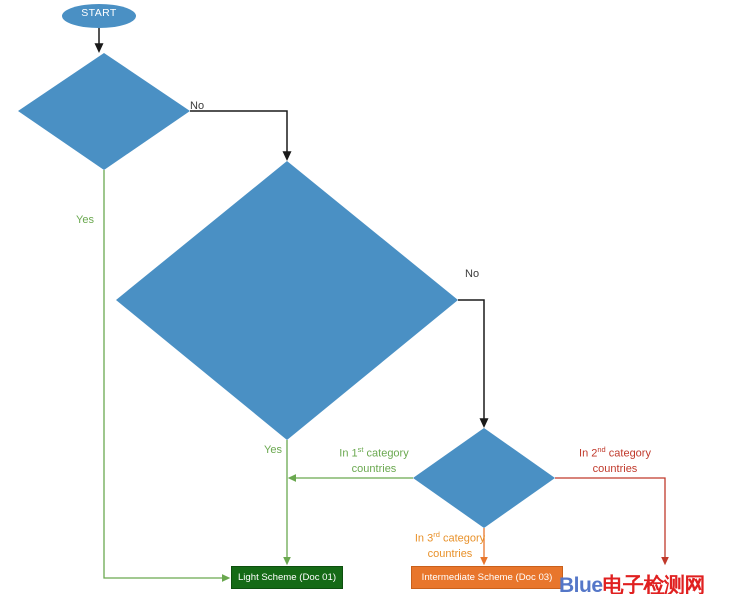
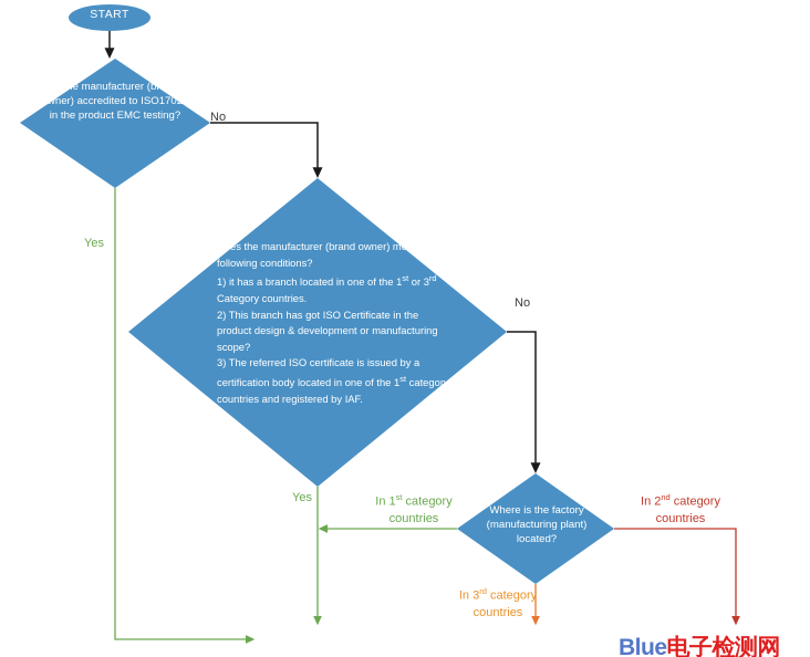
  START
+ Is the manufacturer (brand owner) accredited to ISO17025 in the product EMC testing?
+ Does the manufacturer (brand owner) meet all following conditions?
+ 1) it has a branch located in one of the 1st or 3rd Category countries.
+ 2) This branch has got ISO Certificate in the product design & development or manufacturing scope?
+ 3) The referred ISO certificate is issued by a certification body located in one of the 1st category countries and registered by IAF.
+ Where is the factory (manufacturing plant) located?
  No
  No
  Yes
  Yes
  In 1st category
  countries
  In 2nd category
  countries
  In 3rd category
  countries
- Light Scheme (Doc 01)
- Intermediate Scheme (Doc 03)
  Blue电子检测网
